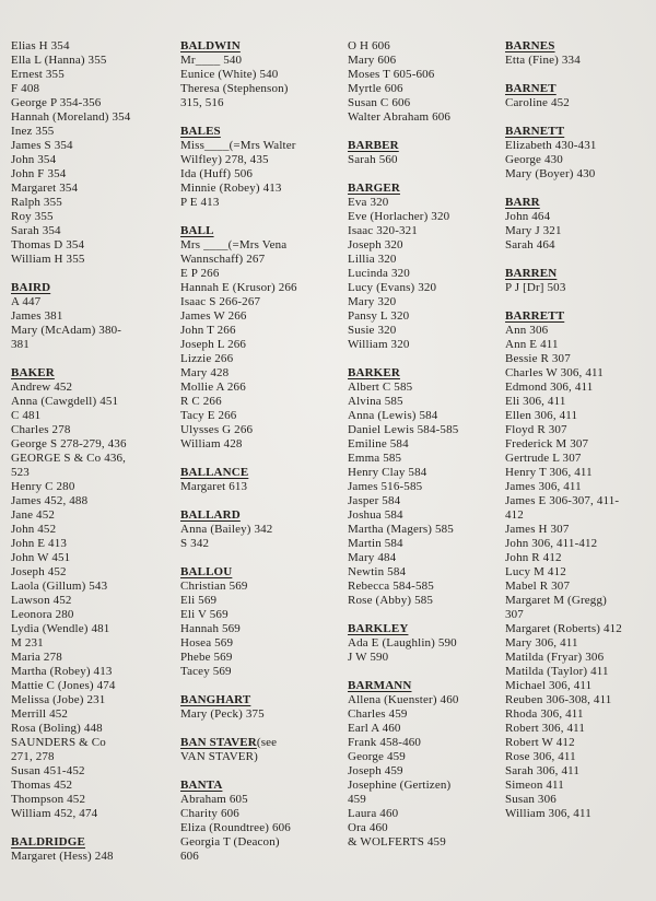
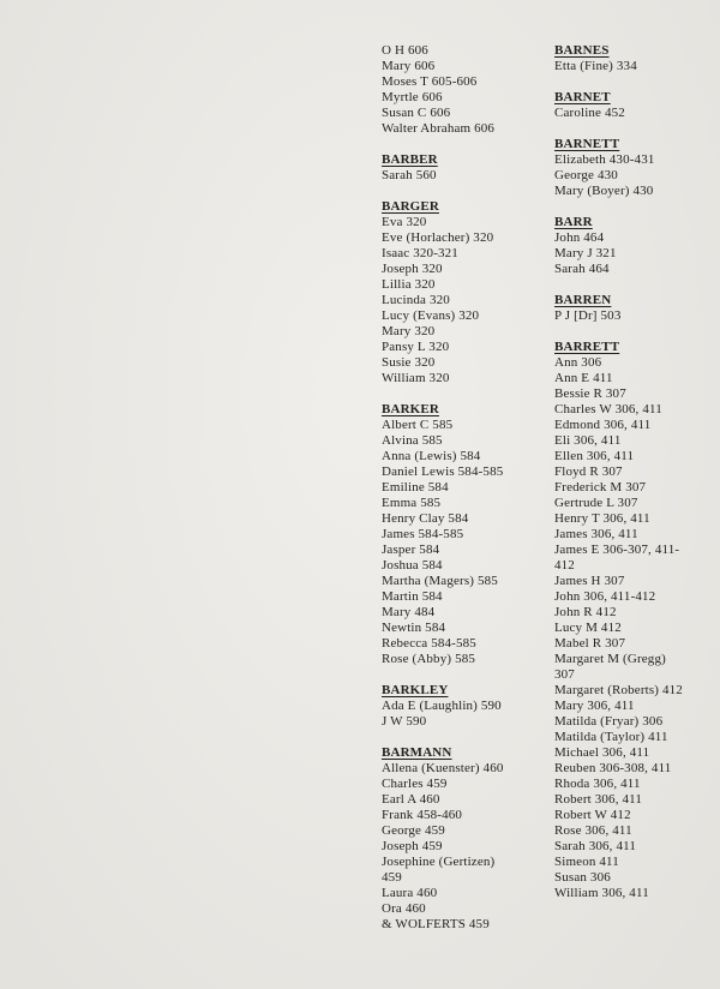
- Elias H 354
- Ella L (Hanna) 355
- Ernest 355
- F 408
- George P 354-356
- Hannah (Moreland) 354
- Inez 355
- James S 354
- John 354
- John F 354
- Margaret 354
- Ralph 355
- Roy 355
- Sarah 354
- Thomas D 354
- William H 355
- BAIRD
- A 447
- James 381
- Mary (McAdam) 380-
- 381
- BAKER
- Andrew 452
- Anna (Cawgdell) 451
- C 481
- Charles 278
- George S 278-279, 436
- GEORGE S & Co 436,
- 523
- Henry C 280
- James 452, 488
- Jane 452
- John 452
- John E 413
- John W 451
- Joseph 452
- Laola (Gillum) 543
- Lawson 452
- Leonora 280
- Lydia (Wendle) 481
- M 231
- Maria 278
- Martha (Robey) 413
- Mattie C (Jones) 474
- Melissa (Jobe) 231
- Merrill 452
- Rosa (Boling) 448
- SAUNDERS & Co
- 271, 278
- Susan 451-452
- Thomas 452
- Thompson 452
- William 452, 474
- BALDRIDGE
- Margaret (Hess) 248
- BALDWIN
- Mr____ 540
- Eunice (White) 540
- Theresa (Stephenson)
- 315, 516
- BALES
- Miss____(=Mrs Walter
- Wilfley) 278, 435
- Ida (Huff) 506
- Minnie (Robey) 413
- P E 413
- BALL
- Mrs ____(=Mrs Vena
- Wannschaff) 267
- E P 266
- Hannah E (Krusor) 266
- Isaac S 266-267
- James W 266
- John T 266
- Joseph L 266
- Lizzie 266
- Mary 428
- Mollie A 266
- R C 266
- Tacy E 266
- Ulysses G 266
- William 428
- BALLANCE
- Margaret 613
- BALLARD
- Anna (Bailey) 342
- S 342
- BALLOU
- Christian 569
- Eli 569
- Eli V 569
- Hannah 569
- Hosea 569
- Phebe 569
- Tacey 569
- BANGHART
- Mary (Peck) 375
- BAN STAVER(see
- VAN STAVER)
- BANTA
- Abraham 605
- Charity 606
- Eliza (Roundtree) 606
- Georgia T (Deacon)
- 606
  O H 606
  Mary 606
  Moses T 605-606
  Myrtle 606
  Susan C 606
  Walter Abraham 606
  BARBER
  Sarah 560
  BARGER
  Eva 320
  Eve (Horlacher) 320
  Isaac 320-321
  Joseph 320
  Lillia 320
  Lucinda 320
  Lucy (Evans) 320
  Mary 320
  Pansy L 320
  Susie 320
  William 320
  BARKER
  Albert C 585
  Alvina 585
  Anna (Lewis) 584
  Daniel Lewis 584-585
  Emiline 584
  Emma 585
  Henry Clay 584
- James 516-585
+ James 584-585
  Jasper 584
  Joshua 584
  Martha (Magers) 585
  Martin 584
  Mary 484
  Newtin 584
  Rebecca 584-585
  Rose (Abby) 585
  BARKLEY
  Ada E (Laughlin) 590
  J W 590
  BARMANN
  Allena (Kuenster) 460
  Charles 459
  Earl A 460
  Frank 458-460
  George 459
  Joseph 459
  Josephine (Gertizen)
  459
  Laura 460
  Ora 460
  & WOLFERTS 459
  BARNES
  Etta (Fine) 334
  BARNET
  Caroline 452
  BARNETT
  Elizabeth 430-431
  George 430
  Mary (Boyer) 430
  BARR
  John 464
  Mary J 321
  Sarah 464
  BARREN
  P J [Dr] 503
  BARRETT
  Ann 306
  Ann E 411
  Bessie R 307
  Charles W 306, 411
  Edmond 306, 411
  Eli 306, 411
  Ellen 306, 411
  Floyd R 307
  Frederick M 307
  Gertrude L 307
  Henry T 306, 411
  James 306, 411
  James E 306-307, 411-
  412
  James H 307
  John 306, 411-412
  John R 412
  Lucy M 412
  Mabel R 307
  Margaret M (Gregg)
  307
  Margaret (Roberts) 412
  Mary 306, 411
  Matilda (Fryar) 306
  Matilda (Taylor) 411
  Michael 306, 411
  Reuben 306-308, 411
  Rhoda 306, 411
  Robert 306, 411
  Robert W 412
  Rose 306, 411
  Sarah 306, 411
  Simeon 411
  Susan 306
  William 306, 411
